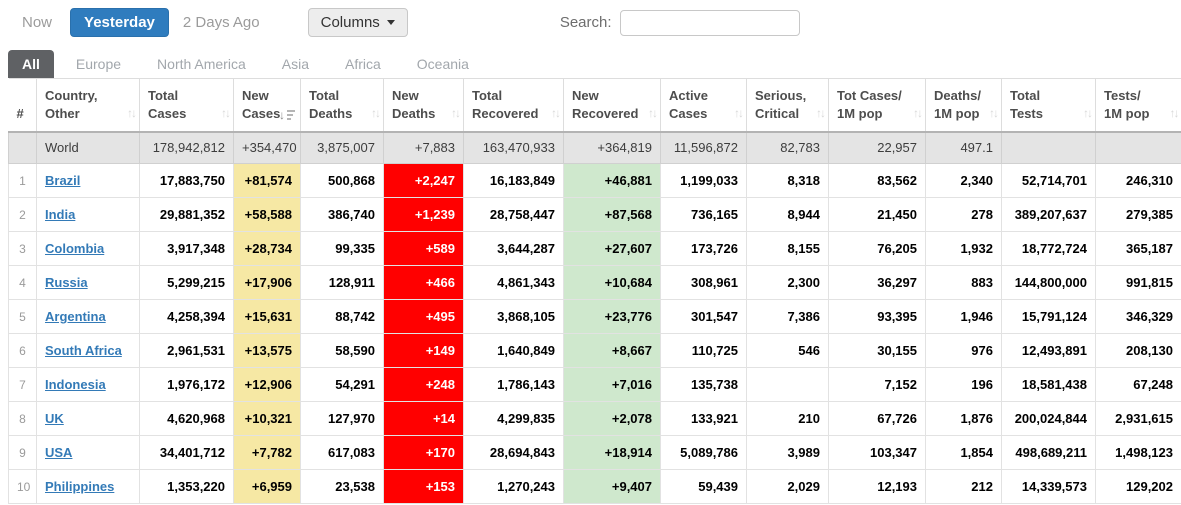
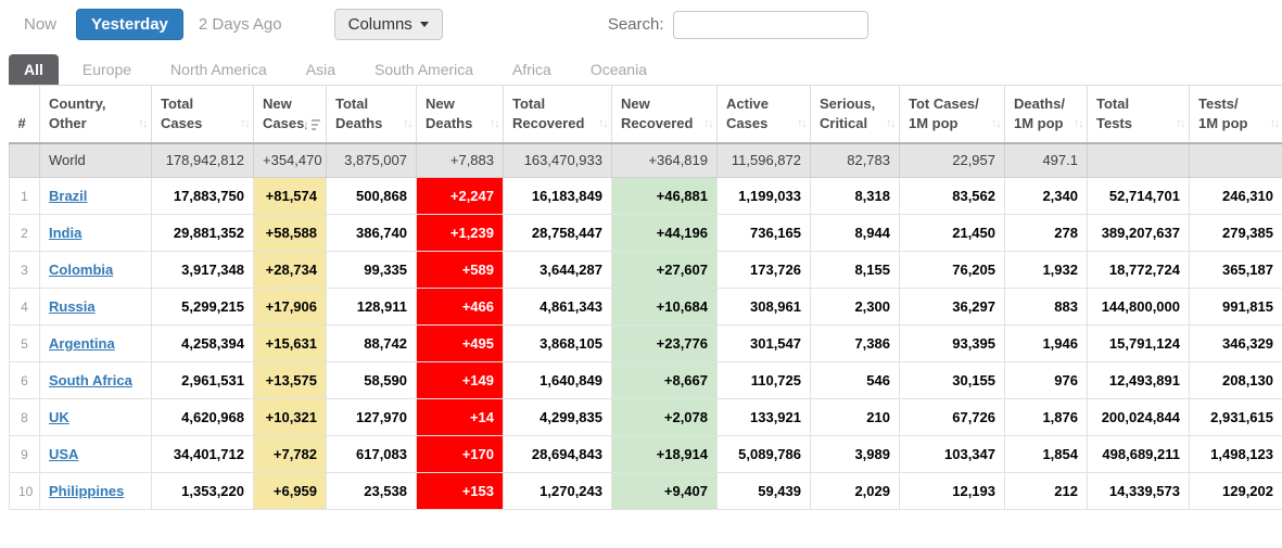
  Now
  Yesterday
  2 Days Ago
  Columns
  Search:
  All
  Europe
  North America
  Asia
+ South America
  Africa
  Oceania
  #	Country,Other ↑↓	TotalCases ↑↓	NewCases↓	TotalDeaths ↑↓	NewDeaths ↑↓	TotalRecovered ↑↓	NewRecovered ↑↓	ActiveCases ↑↓	Serious,Critical ↑↓	Tot Cases/1M pop ↑↓	Deaths/1M pop ↑↓	TotalTests ↑↓	Tests/1M pop ↑↓
  	World	178,942,812	+354,470	3,875,007	+7,883	163,470,933	+364,819	11,596,872	82,783	22,957	497.1
  1	Brazil	17,883,750	+81,574	500,868	+2,247	16,183,849	+46,881	1,199,033	8,318	83,562	2,340	52,714,701	246,310
- 2	India	29,881,352	+58,588	386,740	+1,239	28,758,447	+87,568	736,165	8,944	21,450	278	389,207,637	279,385
+ 2	India	29,881,352	+58,588	386,740	+1,239	28,758,447	+44,196	736,165	8,944	21,450	278	389,207,637	279,385
  3	Colombia	3,917,348	+28,734	99,335	+589	3,644,287	+27,607	173,726	8,155	76,205	1,932	18,772,724	365,187
  4	Russia	5,299,215	+17,906	128,911	+466	4,861,343	+10,684	308,961	2,300	36,297	883	144,800,000	991,815
  5	Argentina	4,258,394	+15,631	88,742	+495	3,868,105	+23,776	301,547	7,386	93,395	1,946	15,791,124	346,329
  6	South Africa	2,961,531	+13,575	58,590	+149	1,640,849	+8,667	110,725	546	30,155	976	12,493,891	208,130
- 7	Indonesia	1,976,172	+12,906	54,291	+248	1,786,143	+7,016	135,738		7,152	196	18,581,438	67,248
  8	UK	4,620,968	+10,321	127,970	+14	4,299,835	+2,078	133,921	210	67,726	1,876	200,024,844	2,931,615
  9	USA	34,401,712	+7,782	617,083	+170	28,694,843	+18,914	5,089,786	3,989	103,347	1,854	498,689,211	1,498,123
  10	Philippines	1,353,220	+6,959	23,538	+153	1,270,243	+9,407	59,439	2,029	12,193	212	14,339,573	129,202
